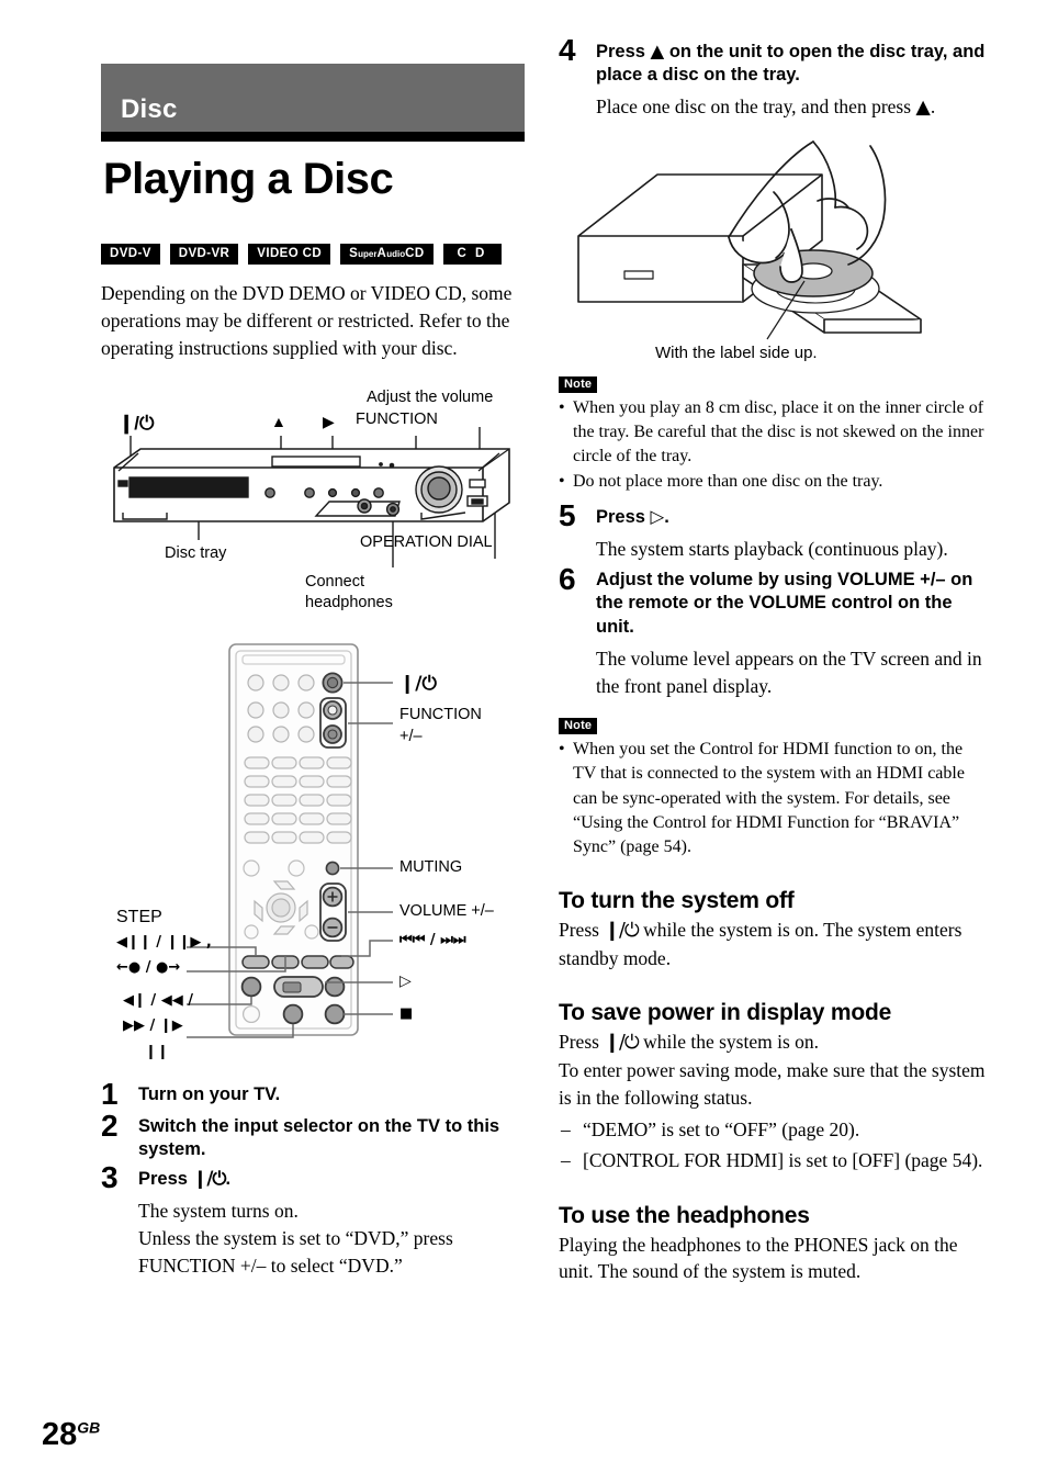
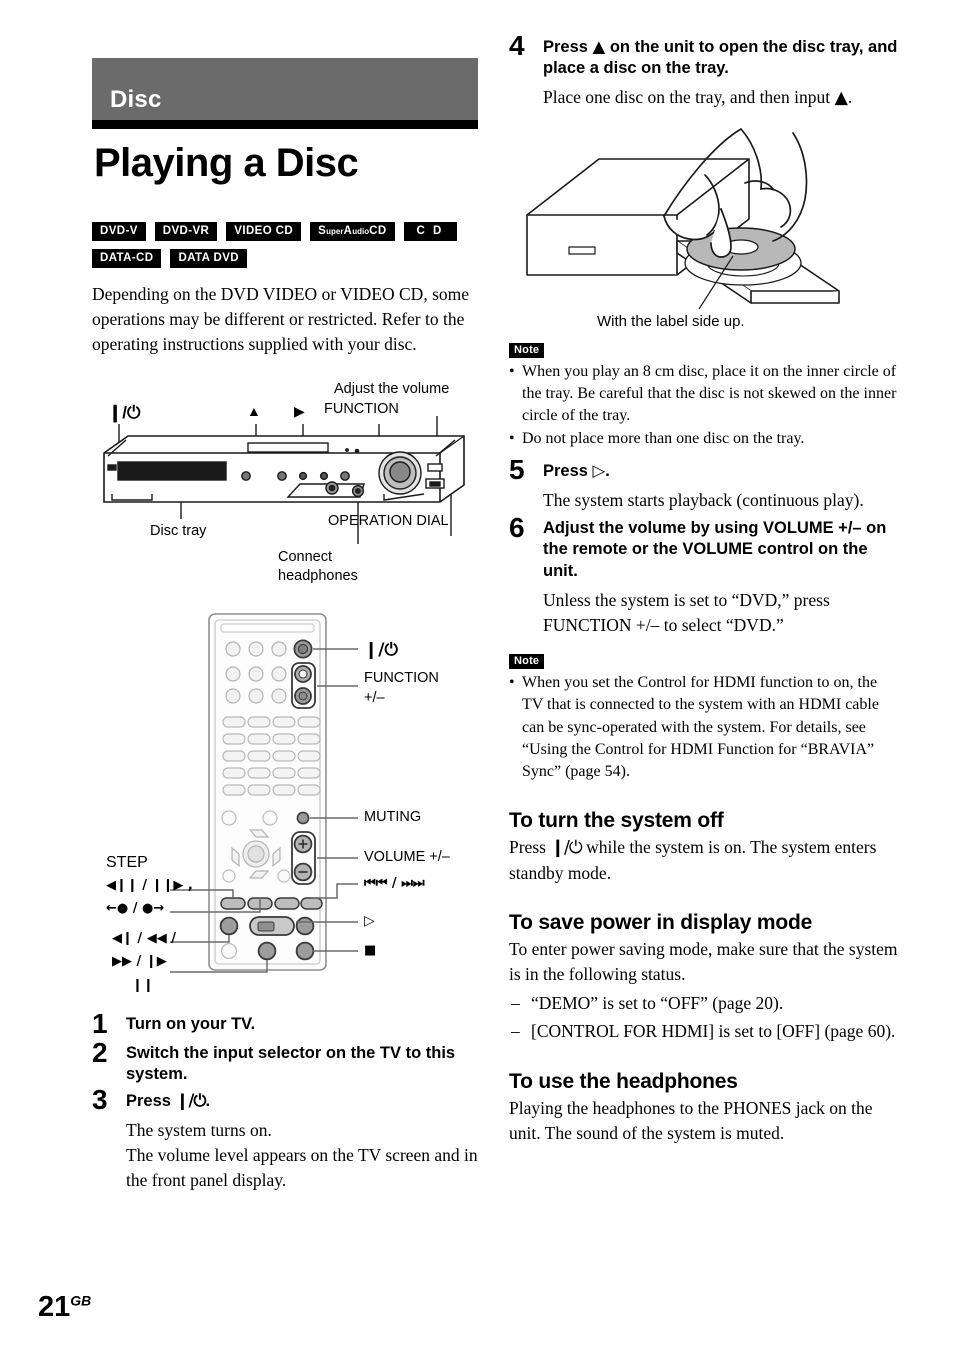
  Disc
  Playing a Disc
  DVD-V
  DVD-VR
  VIDEO CD
  SuperAudioCD
  C D
+ DATA-CD
+ DATA DVD
- Depending on the DVD DEMO or VIDEO CD, some operations may be different or restricted. Refer to the operating instructions supplied with your disc.
+ Depending on the DVD VIDEO or VIDEO CD, some operations may be different or restricted. Refer to the operating instructions supplied with your disc.
  ❙/⏻
  ▲
  ▶
  FUNCTION
  Adjust the volume
  Disc tray
  OPERATION DIAL
  Connect
  headphones
  ❙/⏻
  FUNCTION
  +/–
  MUTING
  VOLUME +/–
  ⏮⏮ / ⏭⏭
  ▷
  ■
  STEP
  ◀❙❙ / ❙❙▶ ,
  ←● / ●→
  ◀❙ / ◀◀ /
  ▶▶ / ❙▶
  ❙❙
  1
  Turn on your TV.
  2
  Switch the input selector on the TV to this system.
  3
  Press ❙/⏻.
  The system turns on.
- Unless the system is set to “DVD,” press FUNCTION +/– to select “DVD.”
+ The volume level appears on the TV screen and in the front panel display.
  4
  Press ▲ on the unit to open the disc tray, and place a disc on the tray.
- Place one disc on the tray, and then press ▲.
+ Place one disc on the tray, and then input ▲.
  With the label side up.
  Note
  When you play an 8 cm disc, place it on the inner circle of the tray. Be careful that the disc is not skewed on the inner circle of the tray.
  Do not place more than one disc on the tray.
  5
  Press ▷.
  The system starts playback (continuous play).
  6
  Adjust the volume by using VOLUME +/– on the remote or the VOLUME control on the unit.
- The volume level appears on the TV screen and in the front panel display.
+ Unless the system is set to “DVD,” press FUNCTION +/– to select “DVD.”
  Note
  When you set the Control for HDMI function to on, the TV that is connected to the system with an HDMI cable can be sync-operated with the system. For details, see “Using the Control for HDMI Function for “BRAVIA” Sync” (page 54).
  To turn the system off
  Press ❙/⏻ while the system is on. The system enters standby mode.
  To save power in display mode
- Press ❙/⏻ while the system is on.
  To enter power saving mode, make sure that the system is in the following status.
  “DEMO” is set to “OFF” (page 20).
- [CONTROL FOR HDMI] is set to [OFF] (page 54).
+ [CONTROL FOR HDMI] is set to [OFF] (page 60).
  To use the headphones
  Playing the headphones to the PHONES jack on the unit. The sound of the system is muted.
- 28GB
+ 21GB
